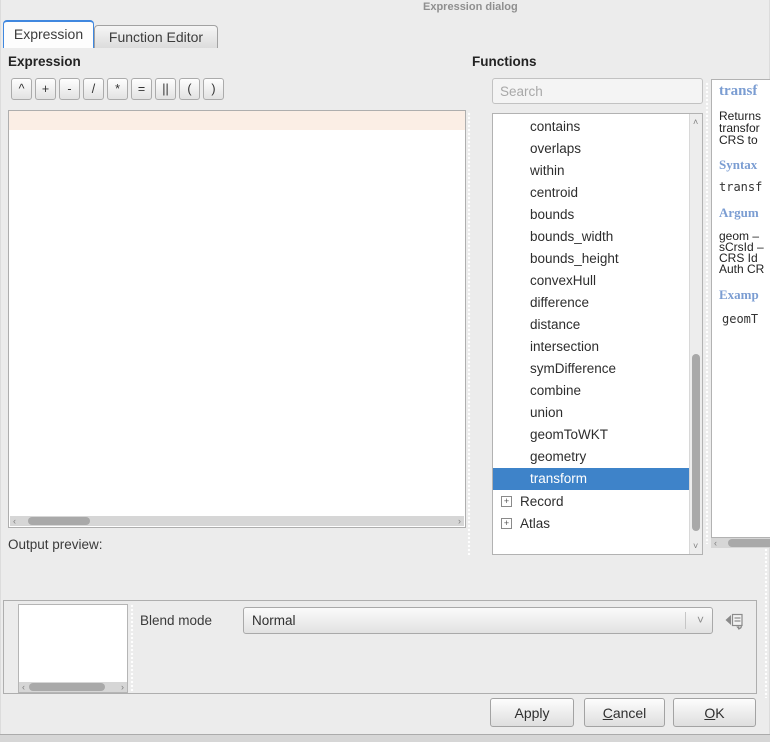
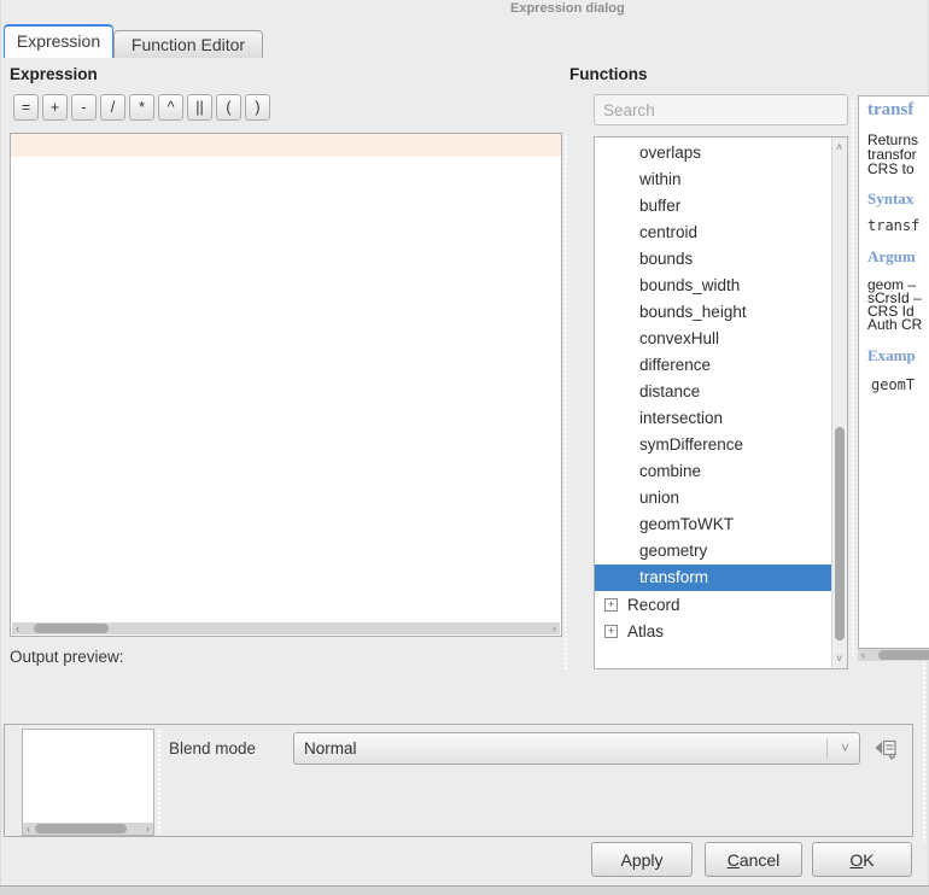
  Expression dialog
  Expression
  Function Editor
  Expression
- ^
+ =
  +
  -
  /
  *
- =
+ ^
  ||
  (
  )
  ‹
  ›
  Output preview:
  Functions
  Search
- contains
  overlaps
  within
+ buffer
  centroid
  bounds
  bounds_width
  bounds_height
  convexHull
  difference
  distance
  intersection
  symDifference
  combine
  union
  geomToWKT
  geometry
  transform
  +
  Record
  +
  Atlas
  ˄
  ˅
  transf
  Returns
  transfor
  CRS to
  Syntax
  transf
  Argum
  geom –
  sCrsId –
  CRS Id
  Auth CR
  Examp
  geomT
  ‹
  ‹
  ›
  Blend mode
  Normal
  ˅
  Apply
  Cancel
  OK
